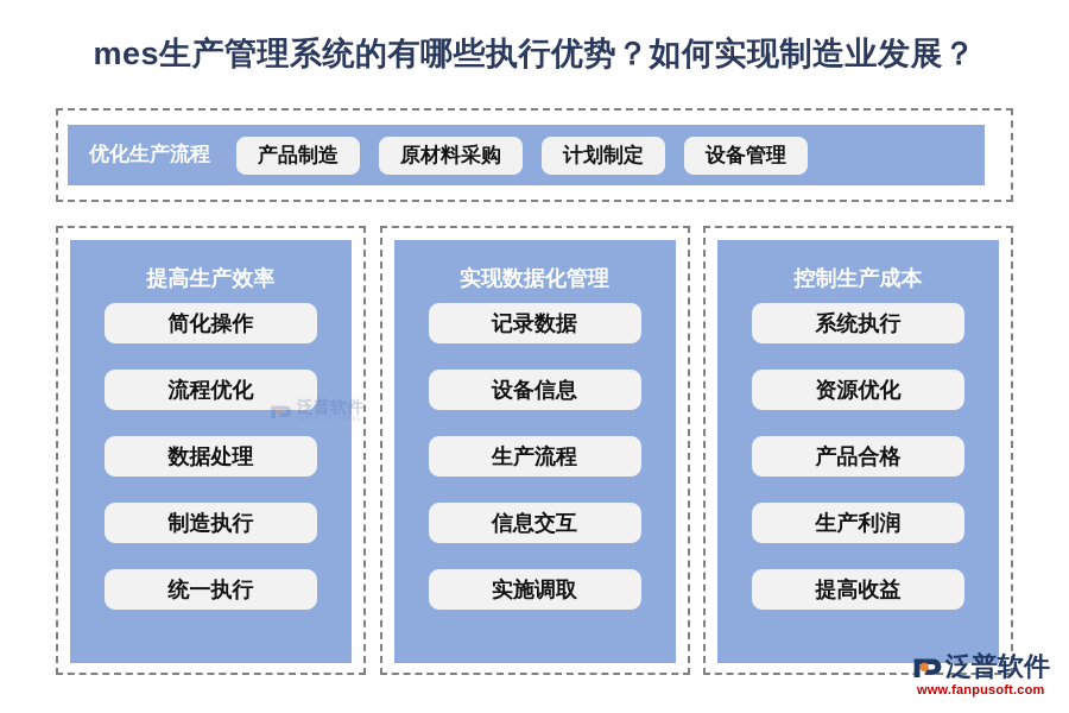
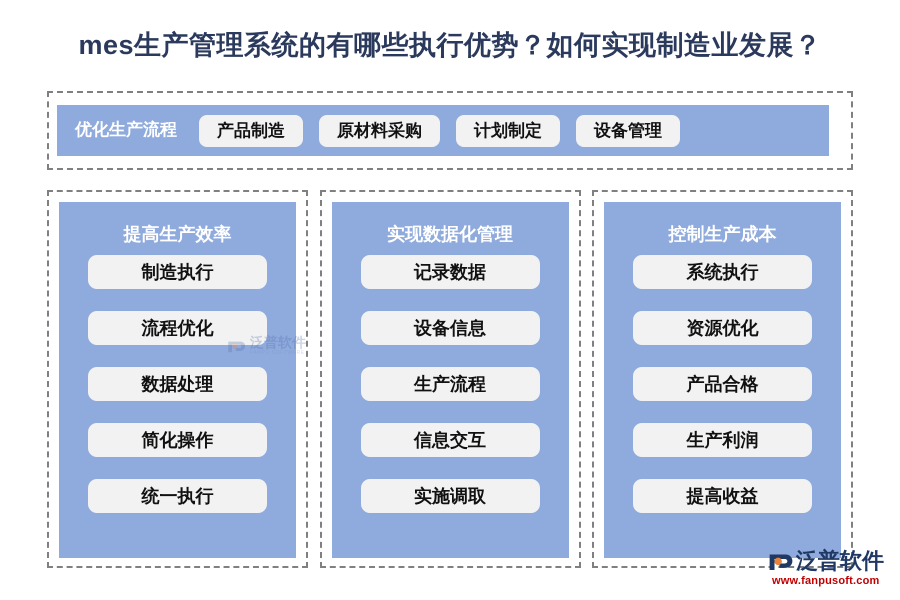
  mes生产管理系统的有哪些执行优势？如何实现制造业发展？
  优化生产流程
  产品制造
  原材料采购
  计划制定
  设备管理
  提高生产效率
- 简化操作
+ 制造执行
  流程优化
  数据处理
- 制造执行
+ 简化操作
  统一执行
  泛普软件
  实现数据化管理
  记录数据
  设备信息
  生产流程
  信息交互
  实施调取
  控制生产成本
  系统执行
  资源优化
  产品合格
  生产利润
  提高收益
  泛普软件
  www.fanpusoft.com
